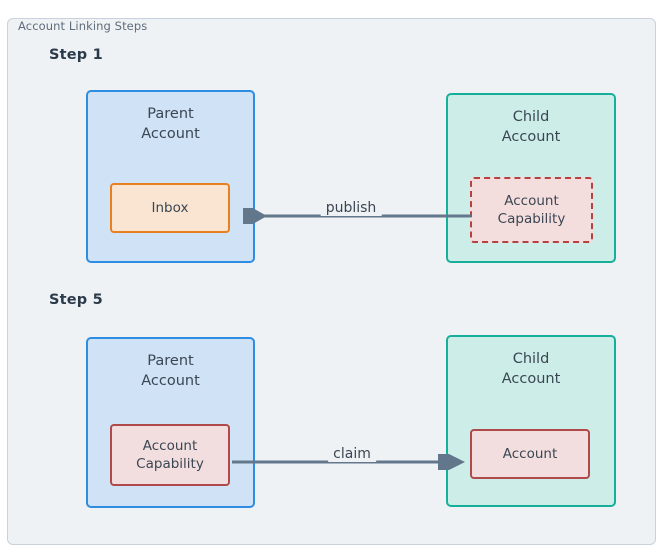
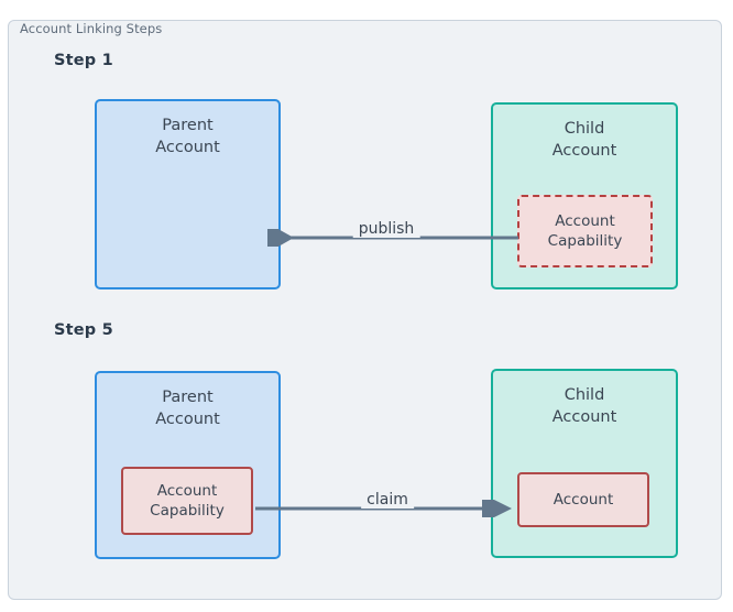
  Account Linking Steps
  Step 1
  Parent
  Account
- Inbox
  Child
  Account
  Account
  Capability
  publish
  Step 5
  Parent
  Account
  Account
  Capability
  Child
  Account
  Account
  claim
